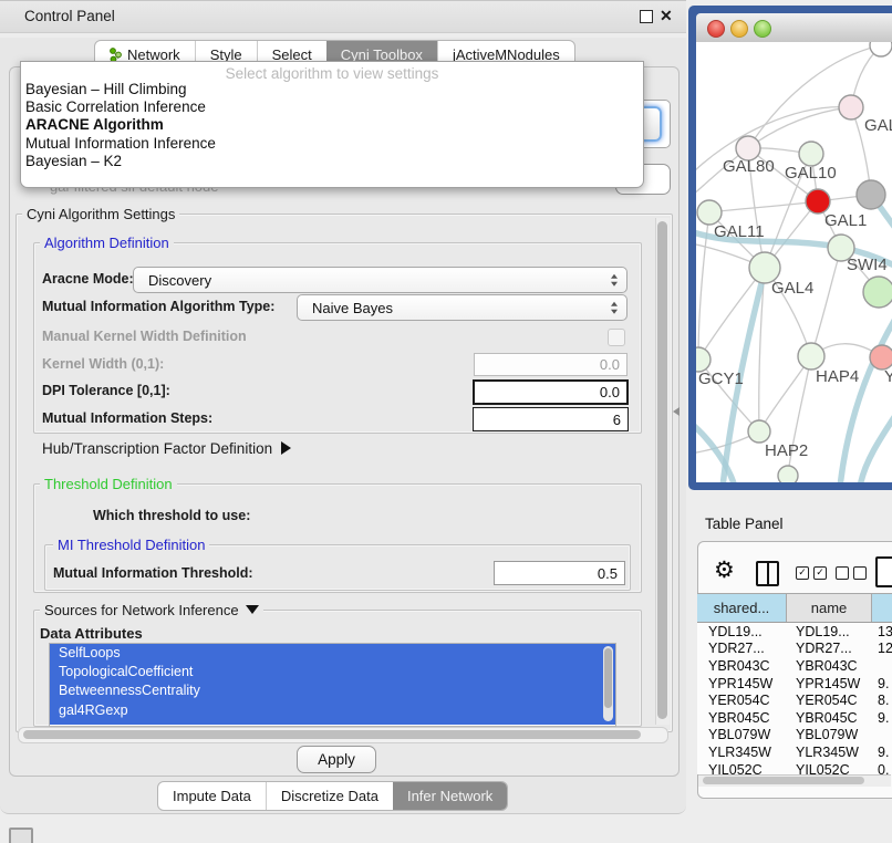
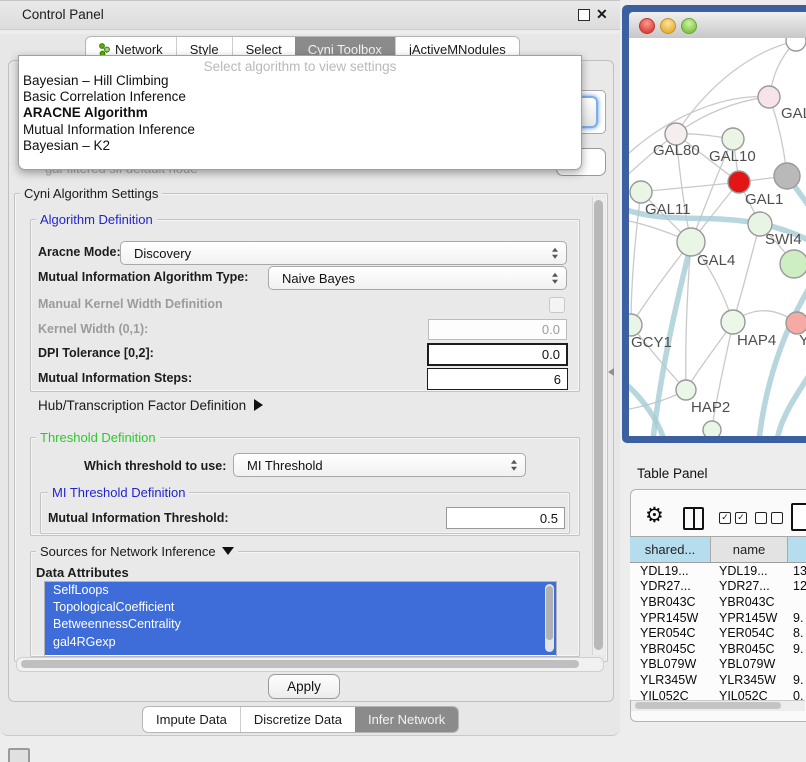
  Control Panel
  ✕
  Network
  Style
  Select
  Cyni Toolbox
  jActiveMNodules
  Select algorithm to view settings
  Bayesian – Hill Climbing
  Basic Correlation Inference
  ARACNE Algorithm
  Mutual Information Inference
  Bayesian – K2
  Cyni Algorithm Settings
  Algorithm Definition
  Aracne Mode:
  Discovery
  Mutual Information Algorithm Type:
  Naive Bayes
  Manual Kernel Width Definition
  Kernel Width (0,1):
  0.0
- DPI Tolerance [0,1]:
+ DPI Tolerance [0,2]:
  0.0
  Mutual Information Steps:
  6
  Hub/Transcription Factor Definition
  Threshold Definition
  Which threshold to use:
+ MI Threshold
  MI Threshold Definition
  Mutual Information Threshold:
  0.5
  Sources for Network Inference
  Data Attributes
  SelfLoops
  TopologicalCoefficient
  BetweennessCentrality
  gal4RGexp
  Apply
  Impute Data
  Discretize Data
  Infer Network
  GAL80
  GAL10
  GAL1
  GAL11
  SWI4
  GAL4
  GCY1
  HAP4
  Y
  HAP2
  Table Panel
  ⚙
  ✓
  ✓
  shared...
  name
  YDL19...
  YDL19...
  13
  YDR27...
  YDR27...
  12
  YBR043C
  YBR043C
  YPR145W
  YPR145W
  9.
  YER054C
  YER054C
  8.
  YBR045C
  YBR045C
  9.
  YBL079W
  YBL079W
  YLR345W
  YLR345W
  9.
  YIL052C
  YIL052C
  0.
